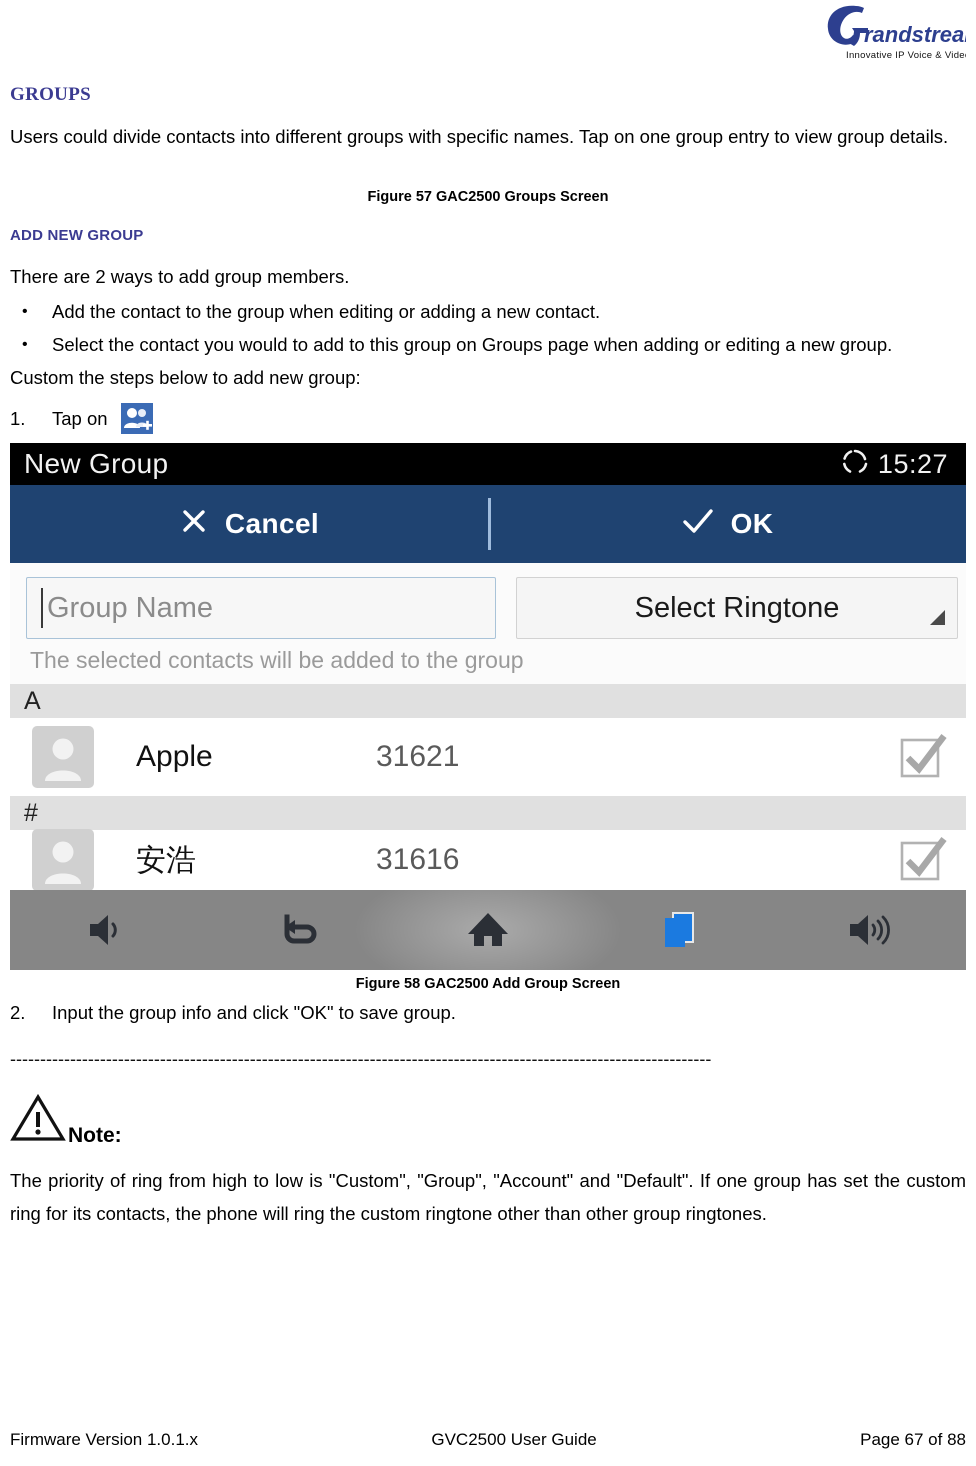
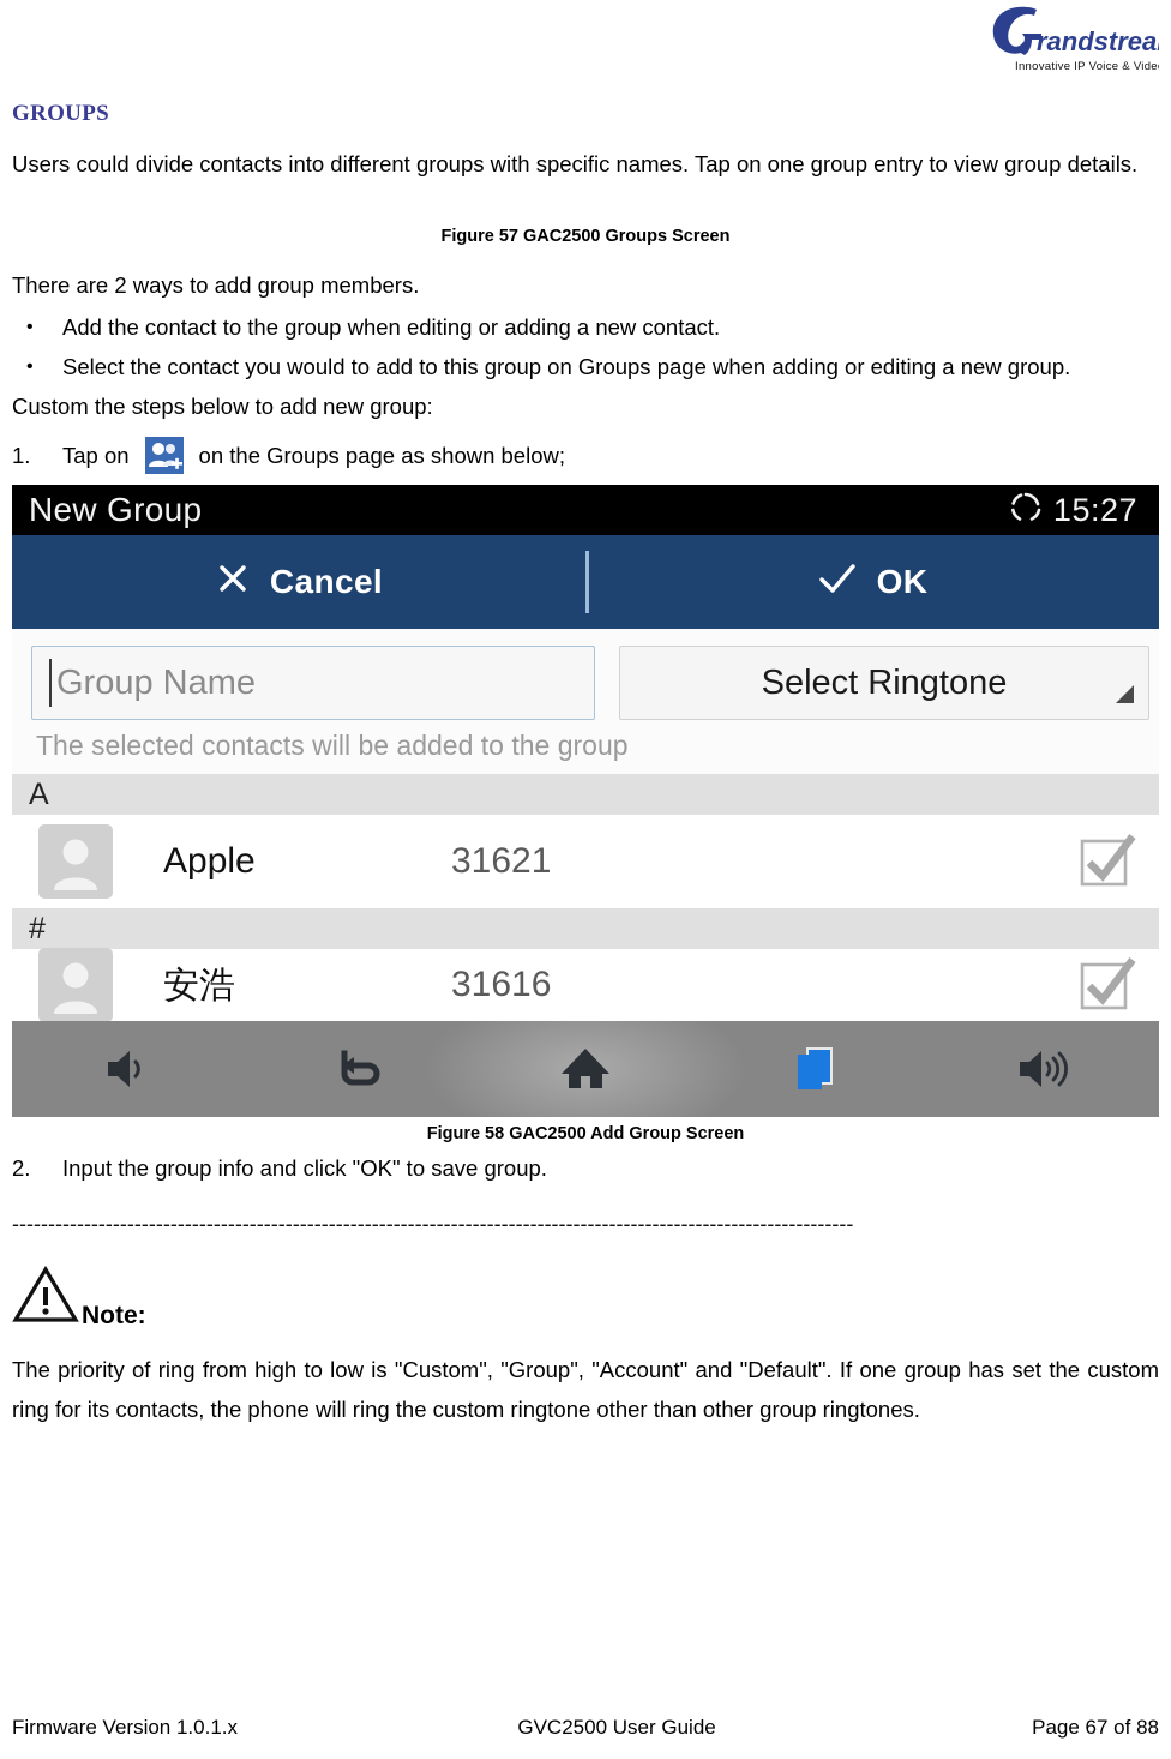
  randstrea
  Innovative IP Voice & Vide
  GROUPS
  Users could divide contacts into different groups with specific names. Tap on one group entry to view group details.
  Figure 57 GAC2500 Groups Screen
- ADD NEW GROUP
  There are 2 ways to add group members.
  Add the contact to the group when editing or adding a new contact.
  Select the contact you would to add to this group on Groups page when adding or editing a new group.
  Custom the steps below to add new group:
  1.
  Tap on
+ on the Groups page as shown below;
  New Group
  15:27
  Cancel
  OK
  Group Name
  Select Ringtone
  The selected contacts will be added to the group
  A
  Apple
  31621
  #
  安浩
  31616
  Figure 58 GAC2500 Add Group Screen
  2.
  Input the group info and click "OK" to save group.
  ---------------------------------------------------------------------------------------------------------------------
  Note:
  The priority of ring from high to low is "Custom", "Group", "Account" and "Default". If one group has set the custom ring for its contacts, the phone will ring the custom ringtone other than other group ringtones.
  Firmware Version 1.0.1.x
  GVC2500 User Guide
  Page 67 of 88
